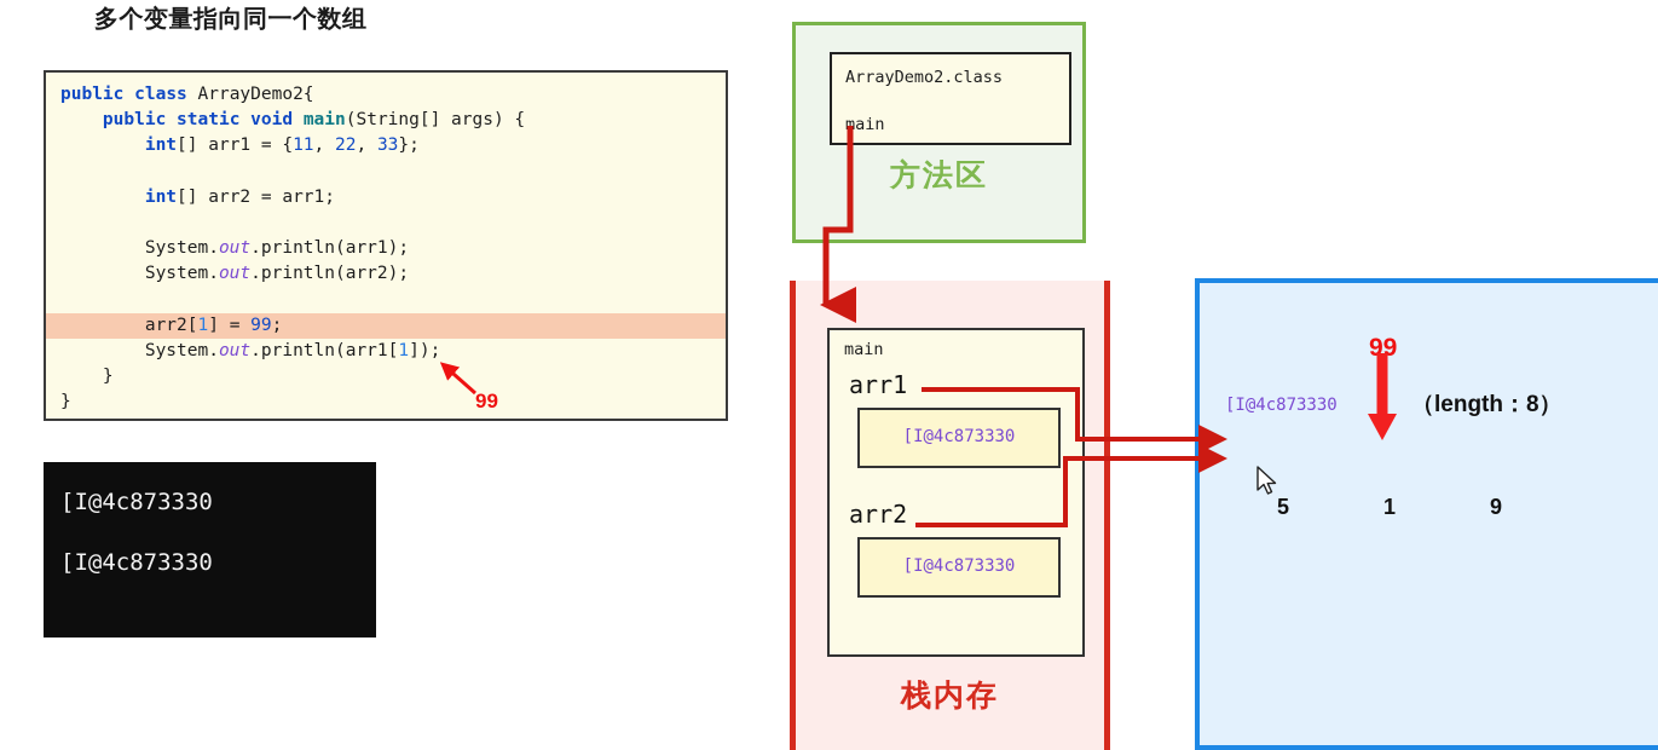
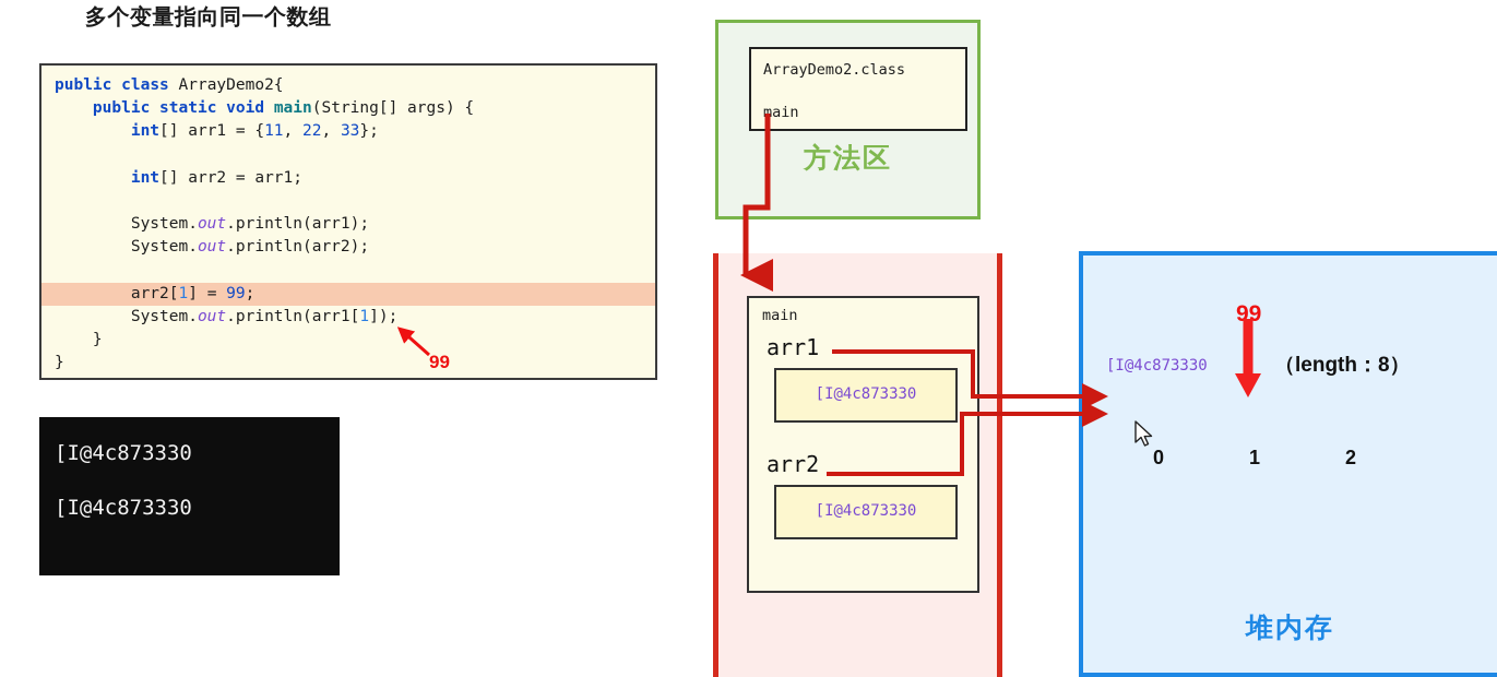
  多个变量指向同一个数组
  public class ArrayDemo2{
  public static void main(String[] args) {
  int[] arr1 = {11, 22, 33};
  int[] arr2 = arr1;
  System.out.println(arr1);
  System.out.println(arr2);
  arr2[1] = 99;
  System.out.println(arr1[1]);
  }
  }
  99
  [I@4c873330
  [I@4c873330
  ArrayDemo2.class
  main
  方法区
  main
  arr1
  [I@4c873330
  arr2
  [I@4c873330
- 栈内存
  99
  [I@4c873330
  （length：8）
- 5
+ 0
  1
- 9
+ 2
+ 堆内存
